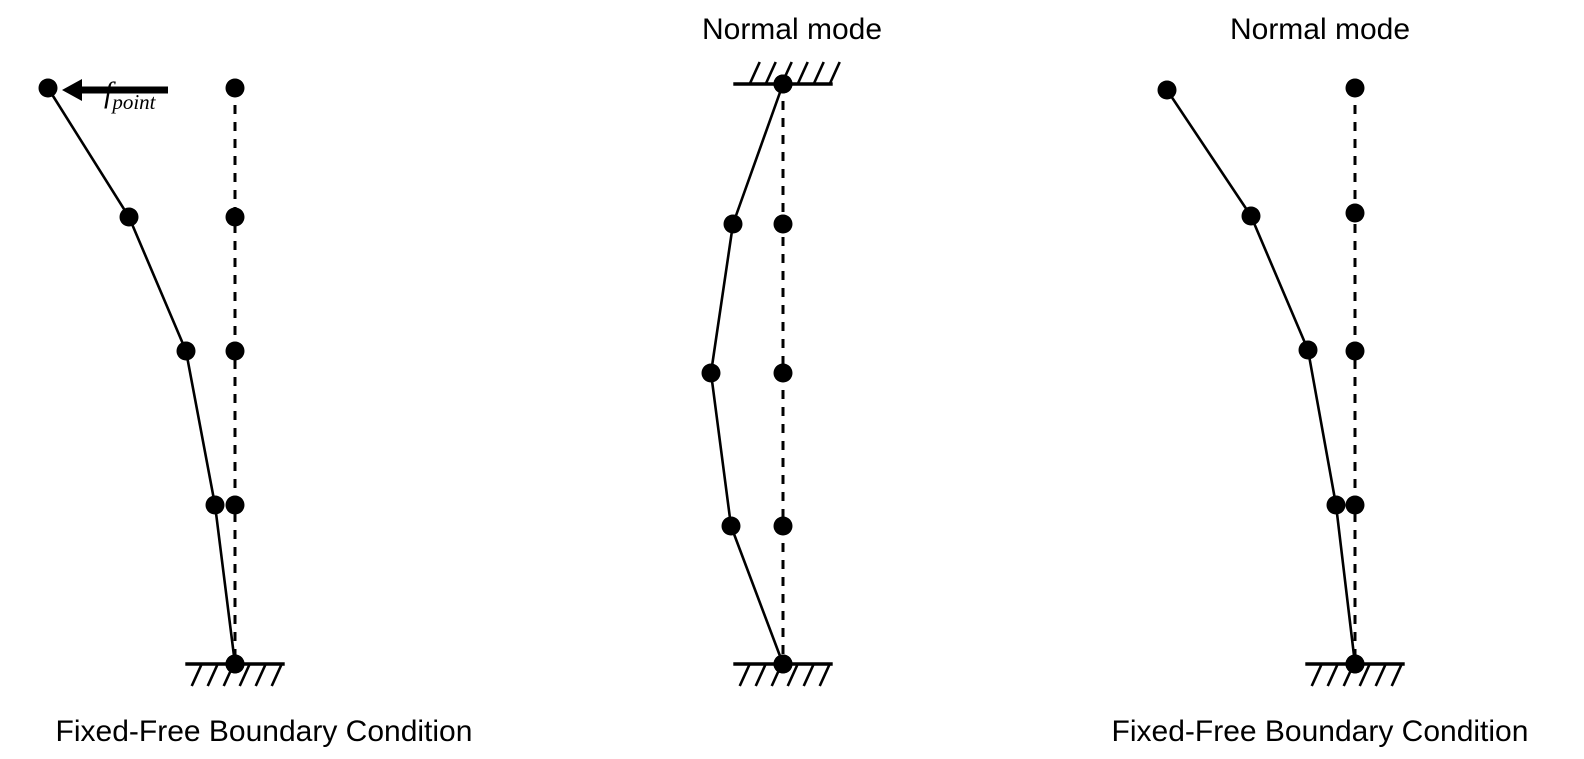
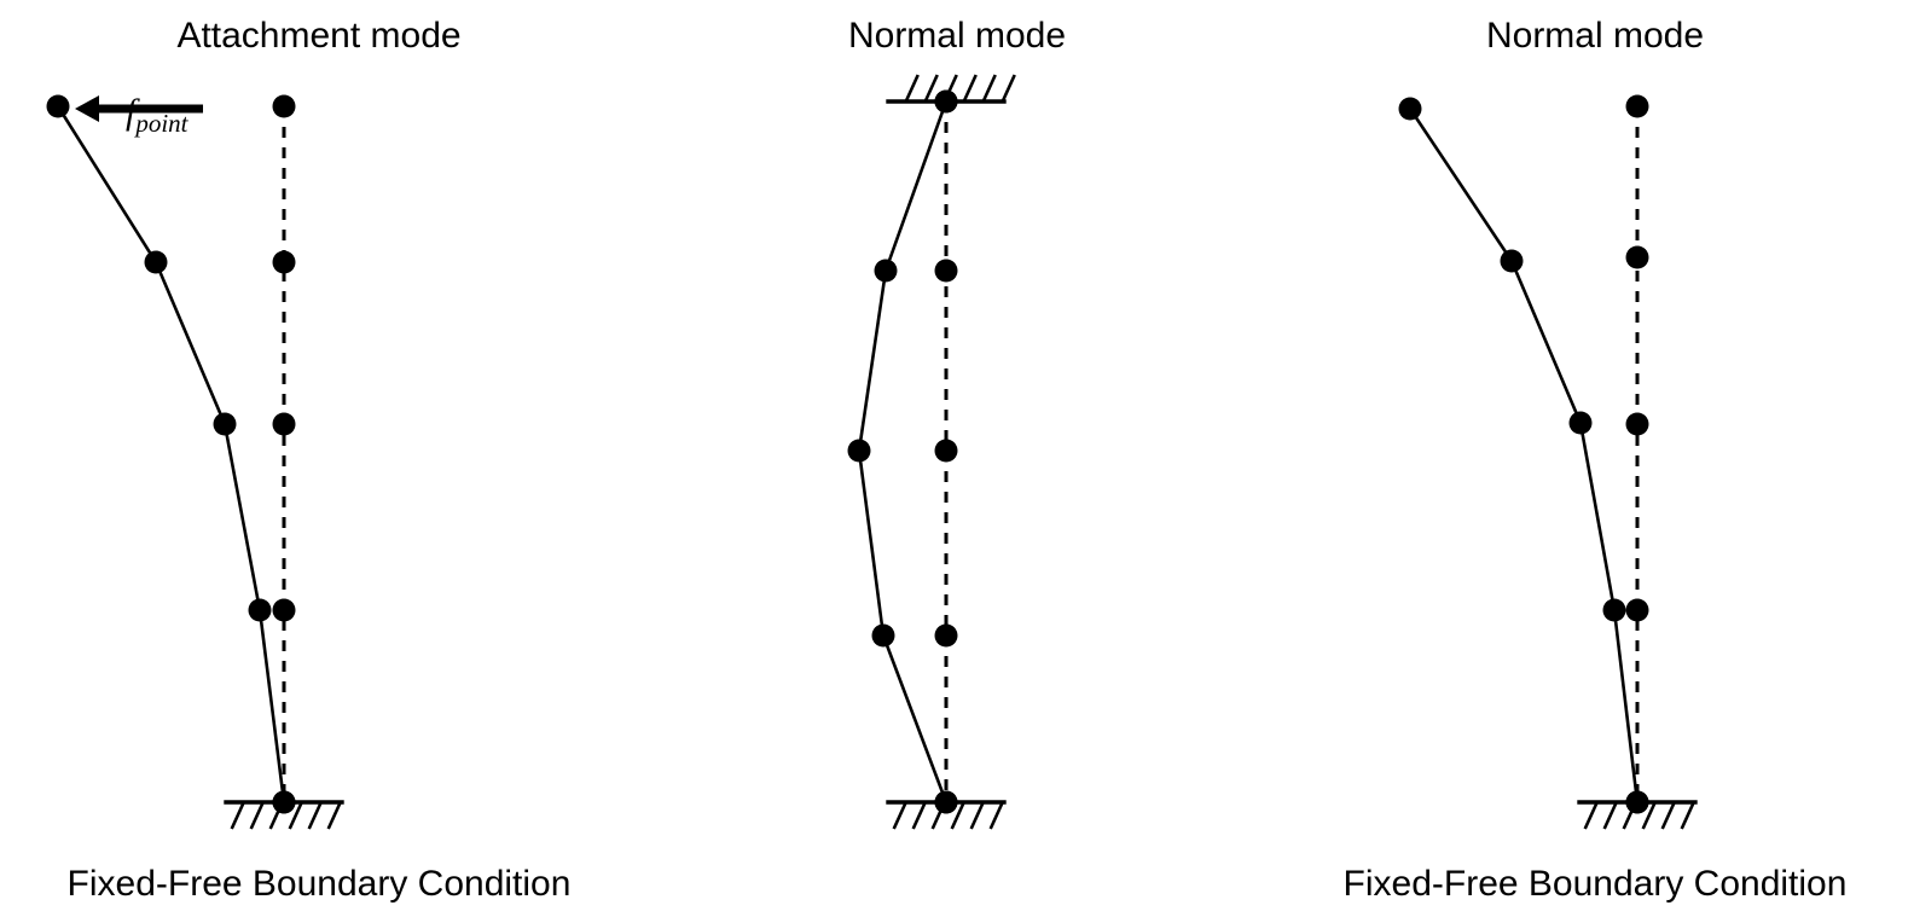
+ Attachment mode
  Fixed-Free Boundary Condition
  fpoint
  Normal mode
  Normal mode
  Fixed-Free Boundary Condition
